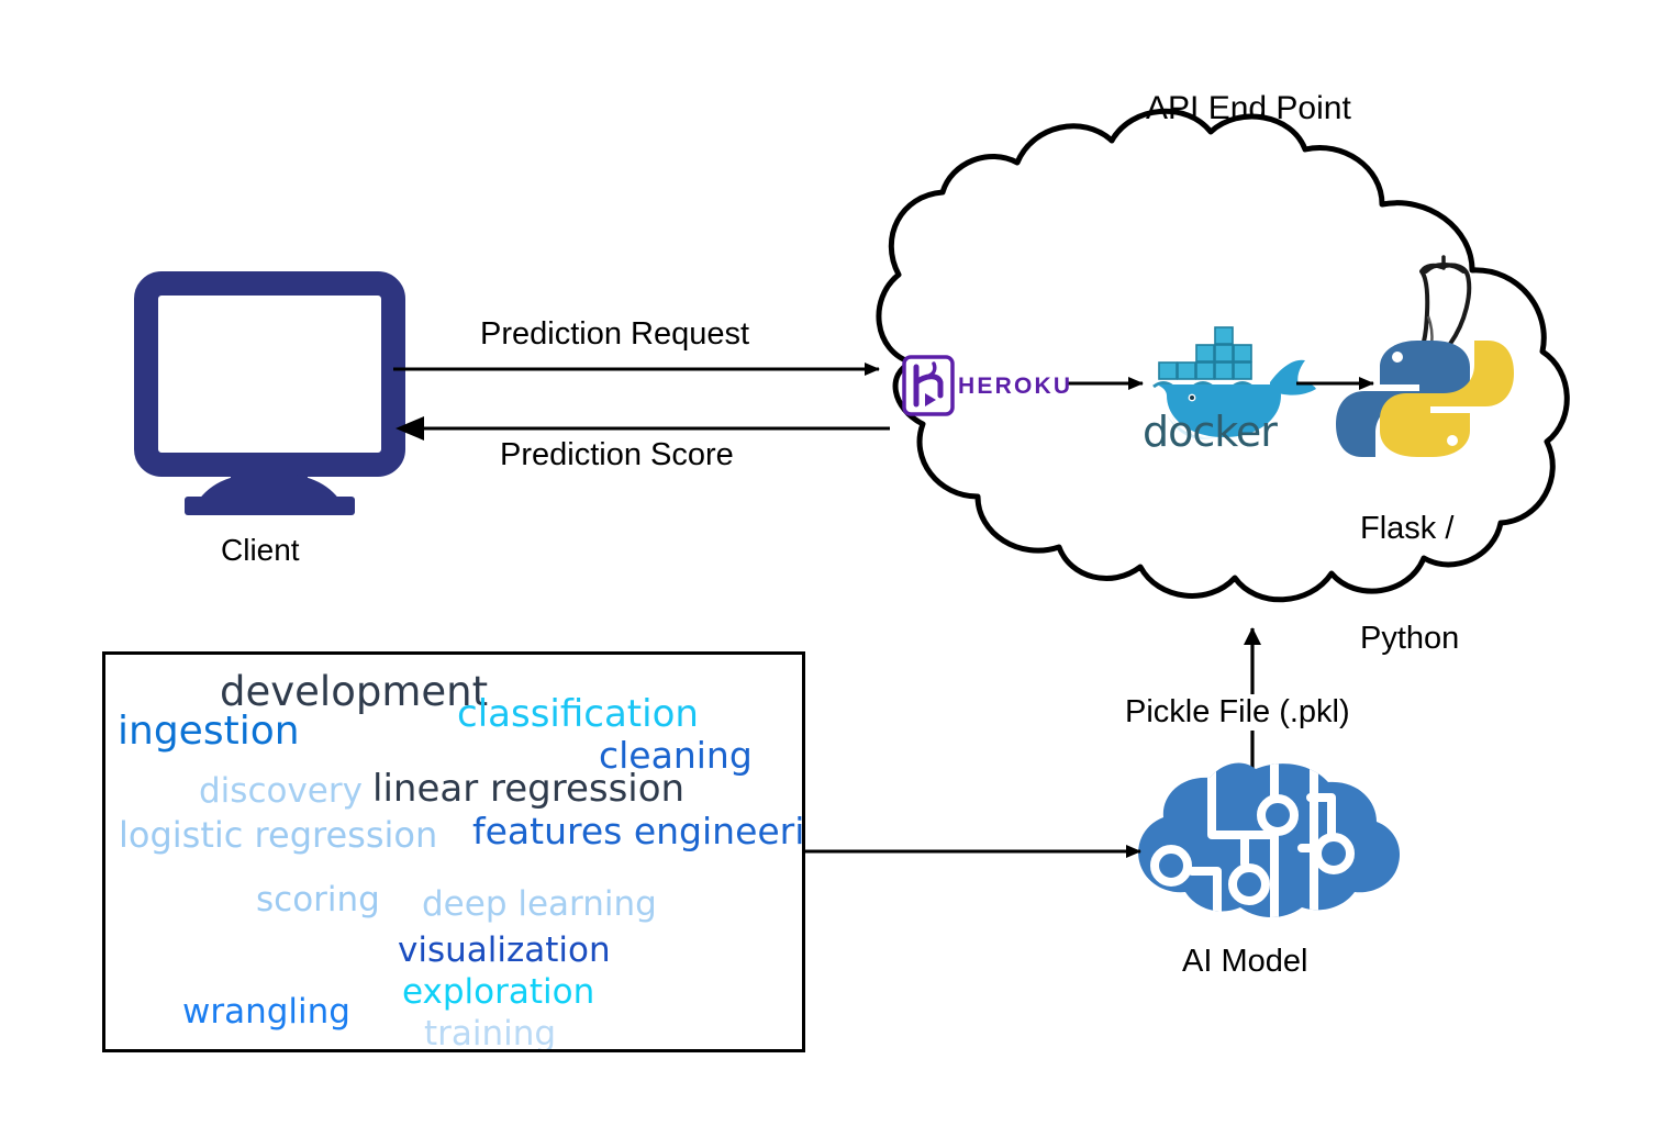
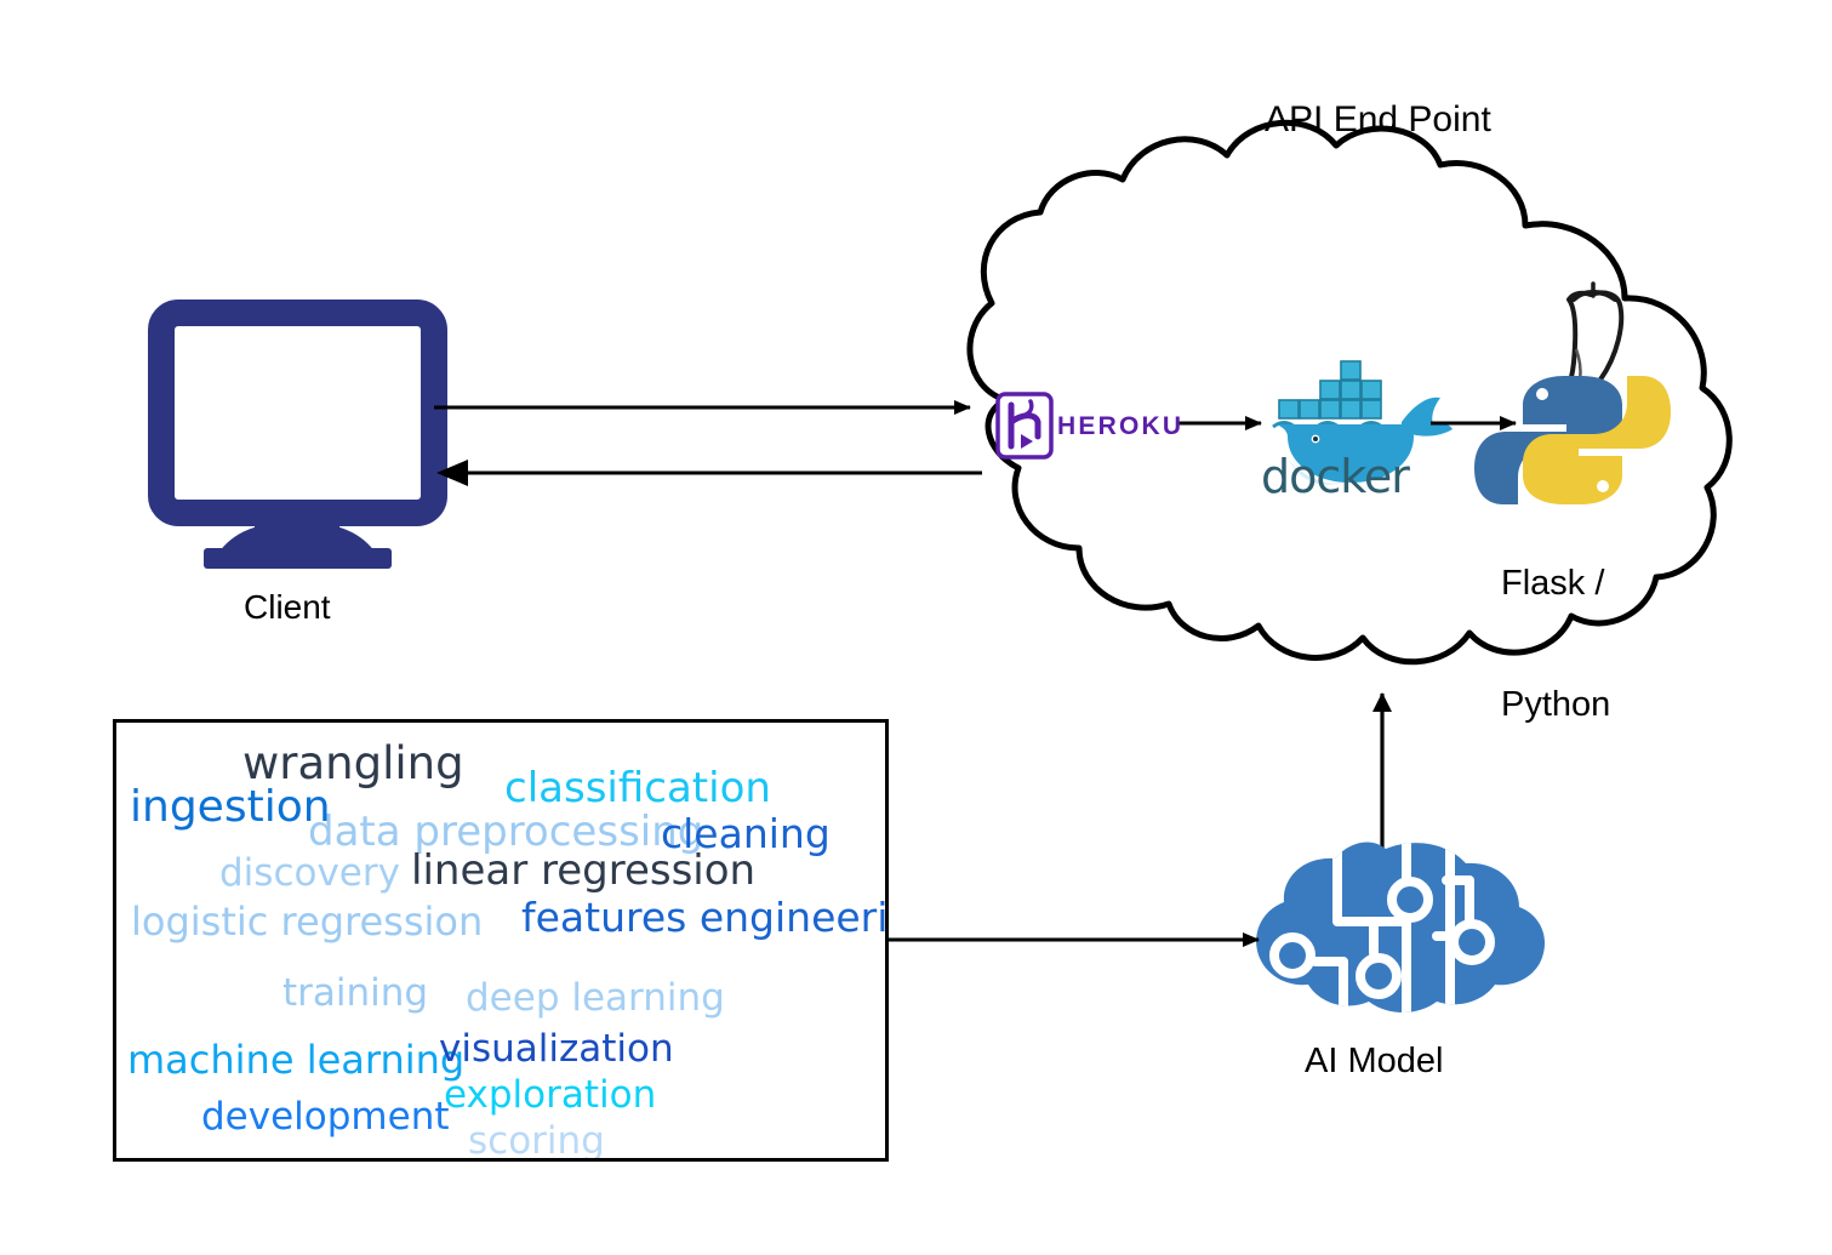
  API End Point
- Prediction Request
- Prediction Score
  Client
  HEROKU
  docker
  Flask /
  Python
- Pickle File (.pkl)
  AI Model
- development
+ wrangling
  classification
  ingestion
+ data preprocessing
  cleaning
  discovery
  linear regression
  logistic regression
  features engineeri
- scoring
+ training
  deep learning
+ machine learning
  visualization
  exploration
- wrangling
+ development
- training
+ scoring
